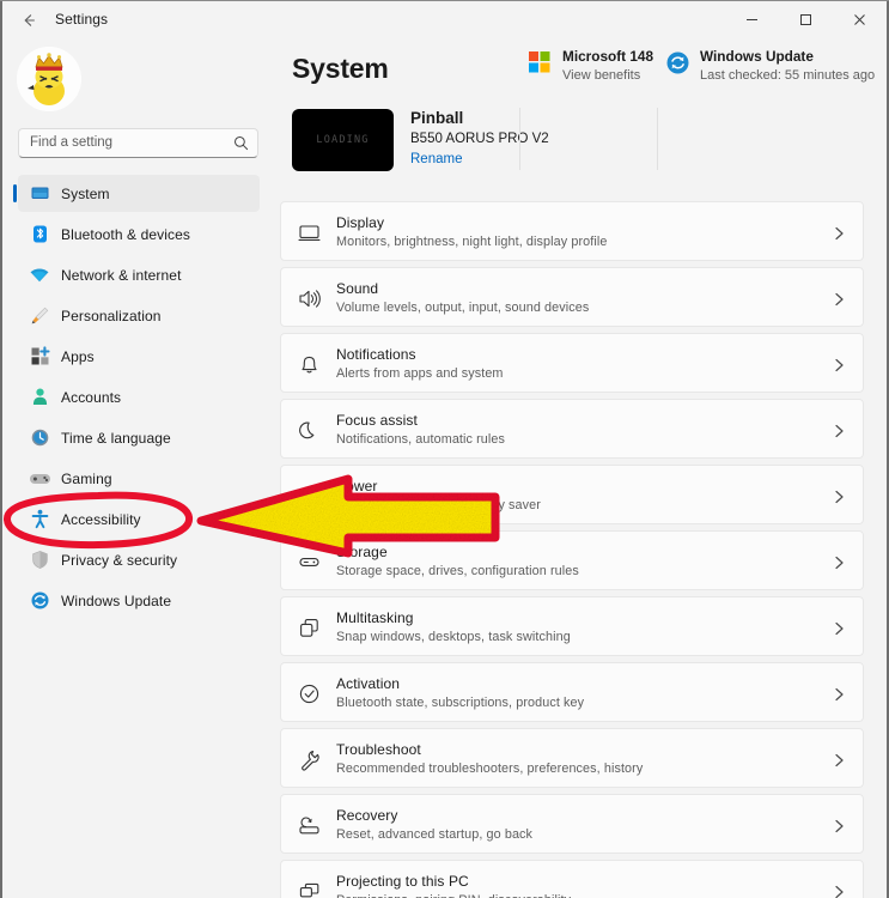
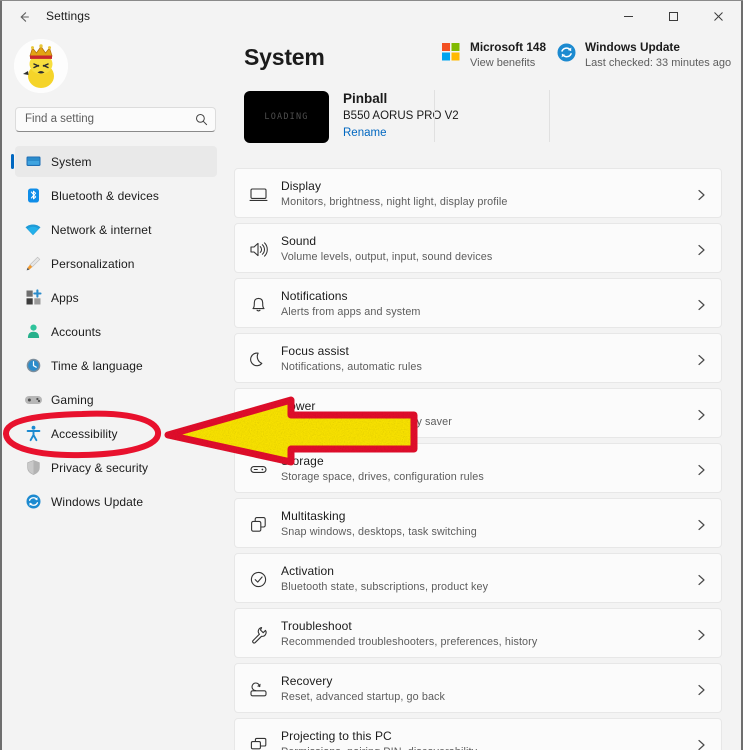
  Settings
  Find a setting
  System
  Bluetooth & devices
  Network & internet
  Personalization
  Apps
  Accounts
  Time & language
  Gaming
  Accessibility
  Privacy & security
  Windows Update
  System
  LOADING
  Pinball
  B550 AORUS PRO V2
  Rename
  Microsoft 148
  View benefits
  Windows Update
- Last checked: 55 minutes ago
+ Last checked: 33 minutes ago
  Display
  Monitors, brightness, night light, display profile
  Sound
  Volume levels, output, input, sound devices
  Notifications
  Alerts from apps and system
  Focus assist
  Notifications, automatic rules
  orage
  Storage space, drives, configuration rules
  Multitasking
  Snap windows, desktops, task switching
  Activation
  Bluetooth state, subscriptions, product key
  Troubleshoot
  Recommended troubleshooters, preferences, history
  Recovery
  Reset, advanced startup, go back
  Projecting to this PC
